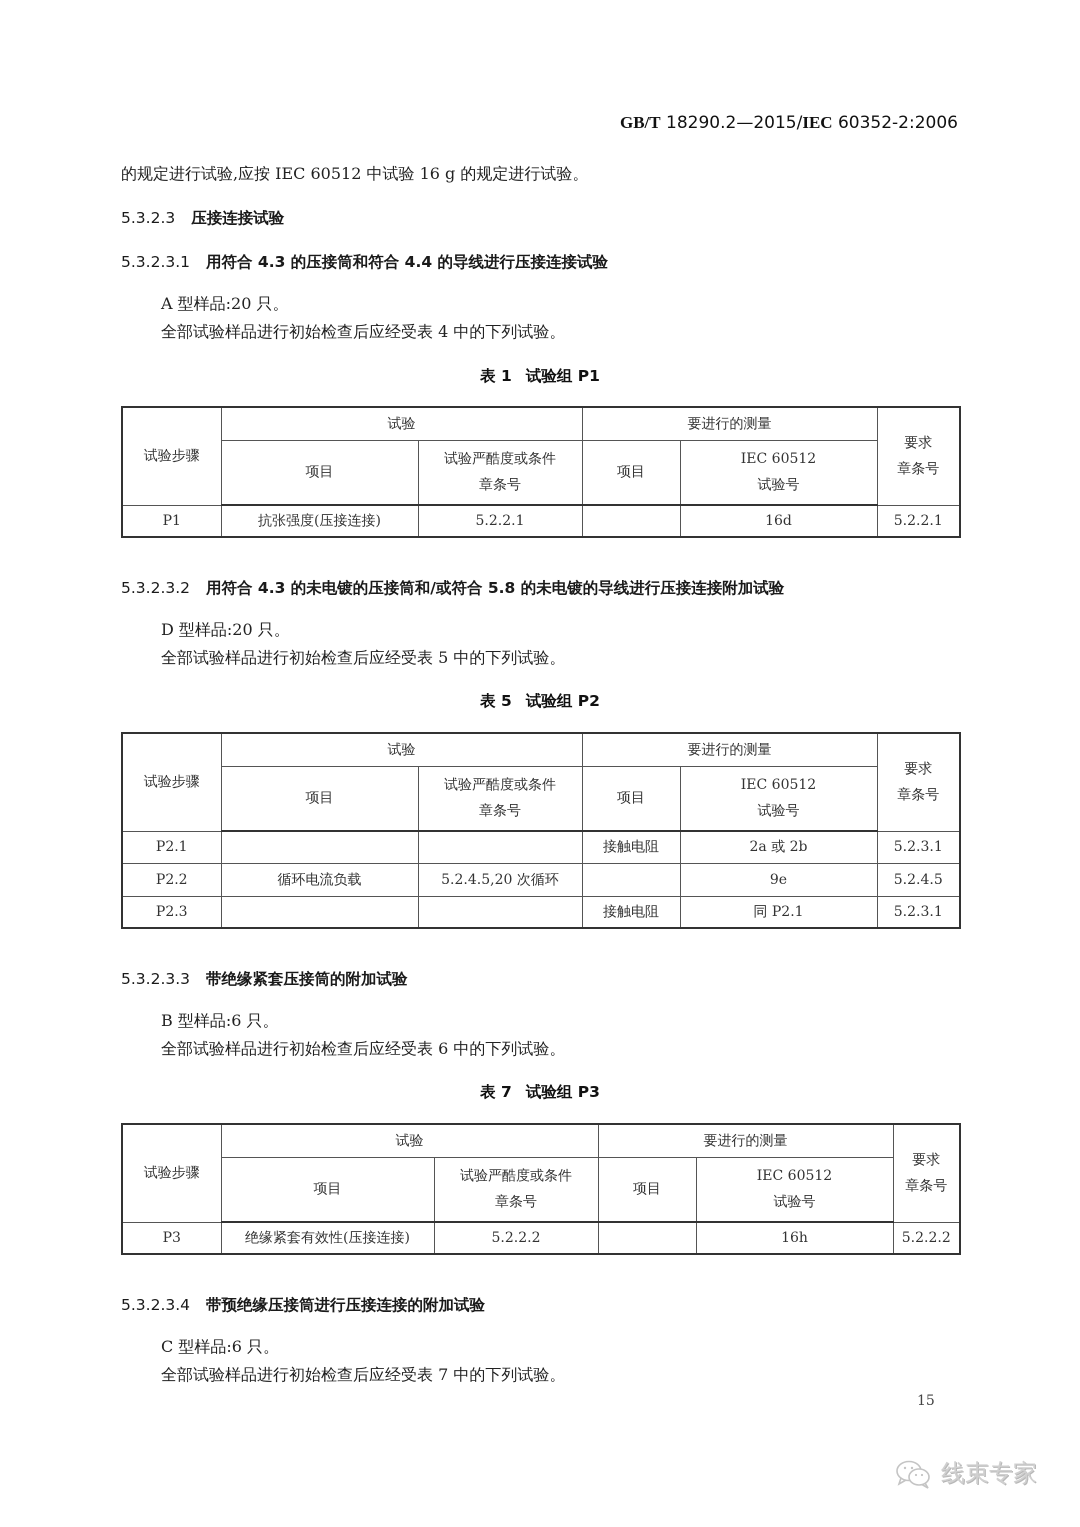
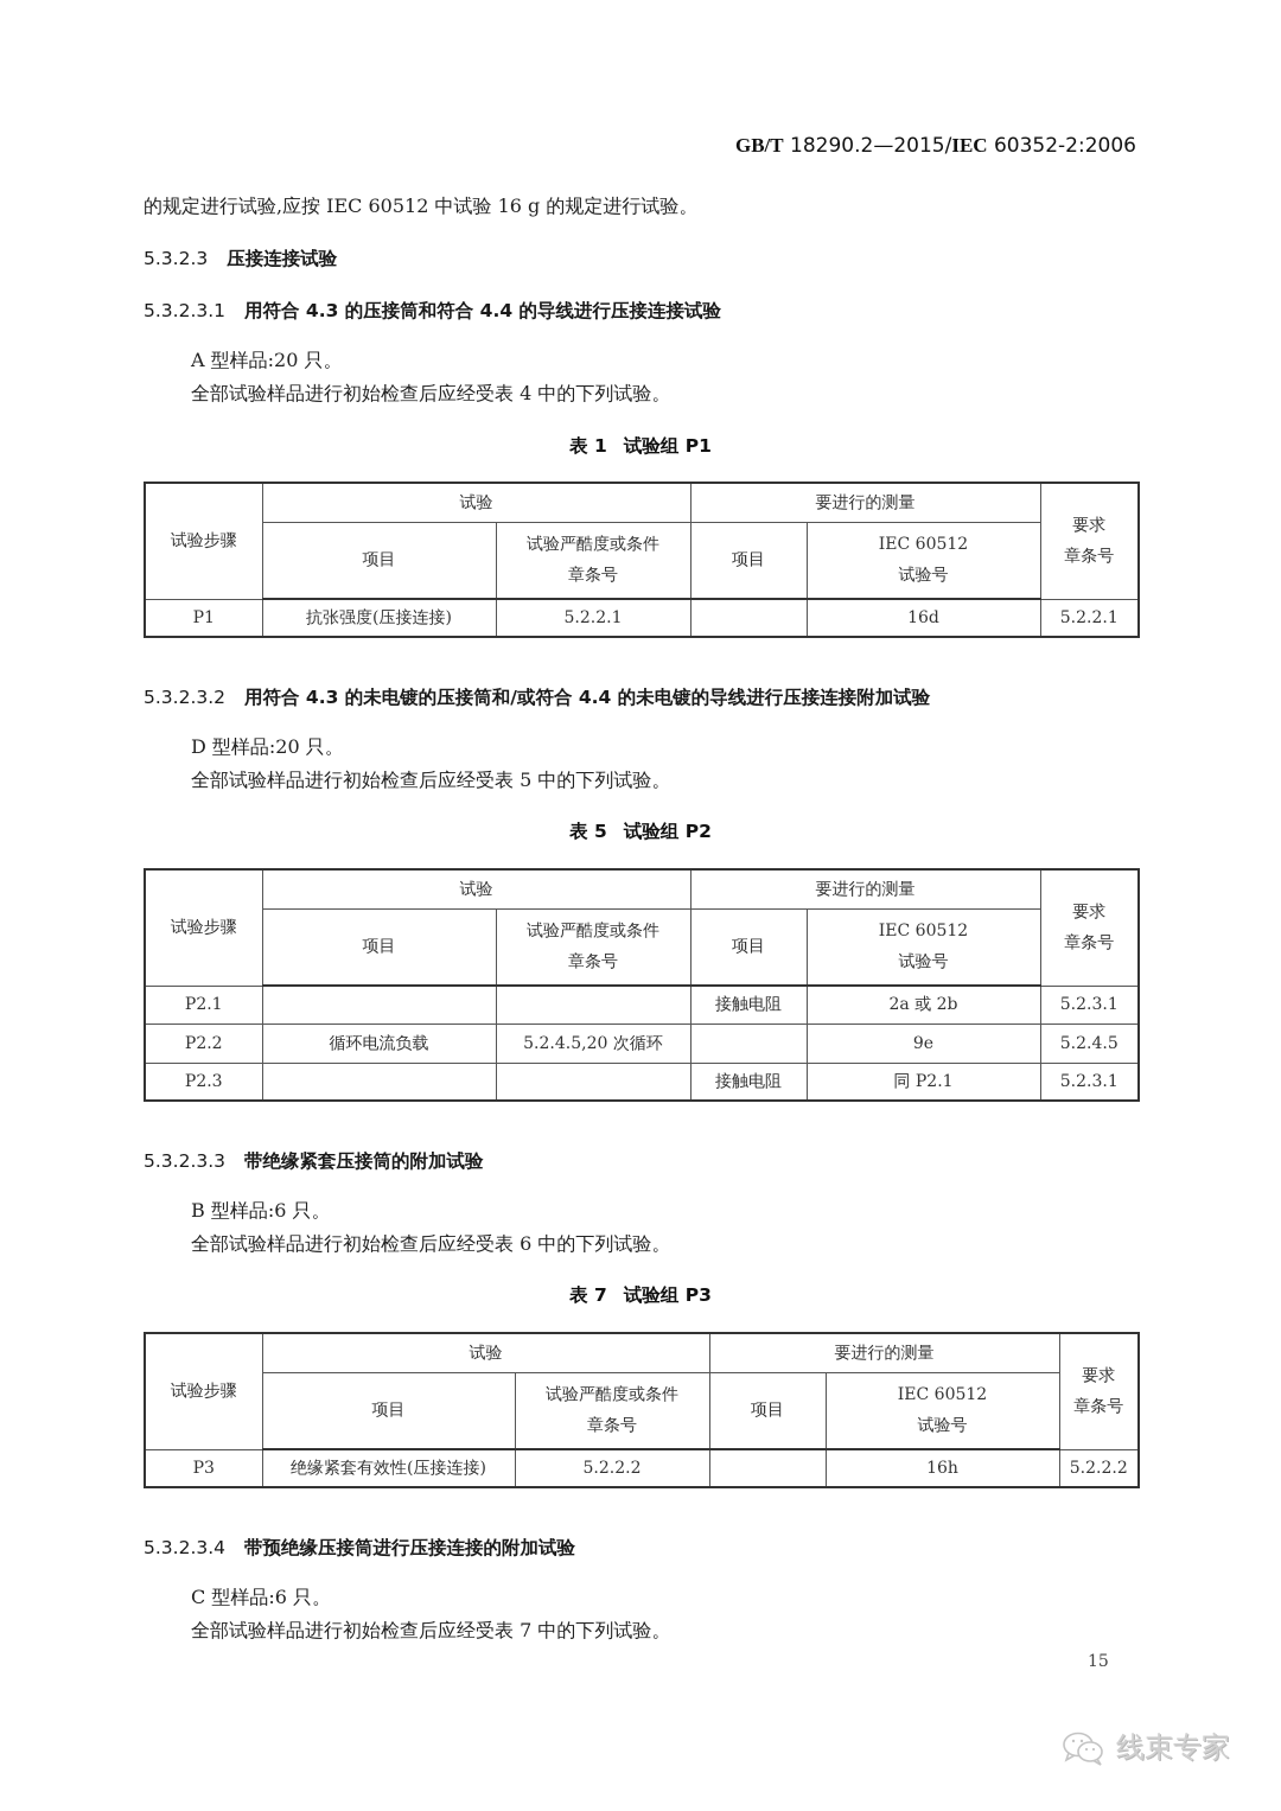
  GB/T 18290.2—2015/IEC 60352-2:2006
  的规定进行试验,应按 IEC 60512 中试验 16 g 的规定进行试验。
  5.3.2.3 压接连接试验
  5.3.2.3.1 用符合 4.3 的压接筒和符合 4.4 的导线进行压接连接试验
  A 型样品:20 只。
  全部试验样品进行初始检查后应经受表 4 中的下列试验。
  表 1 试验组 P1
  试验步骤	试验	要进行的测量	要求章条号
  项目	试验严酷度或条件章条号	项目	IEC 60512试验号
  P1	抗张强度(压接连接)	5.2.2.1		16d	5.2.2.1
- 5.3.2.3.2 用符合 4.3 的未电镀的压接筒和/或符合 5.8 的未电镀的导线进行压接连接附加试验
+ 5.3.2.3.2 用符合 4.3 的未电镀的压接筒和/或符合 4.4 的未电镀的导线进行压接连接附加试验
  D 型样品:20 只。
  全部试验样品进行初始检查后应经受表 5 中的下列试验。
  表 5 试验组 P2
  试验步骤	试验	要进行的测量	要求章条号
  项目	试验严酷度或条件章条号	项目	IEC 60512试验号
  P2.1			接触电阻	2a 或 2b	5.2.3.1
  P2.2	循环电流负载	5.2.4.5,20 次循环		9e	5.2.4.5
  P2.3			接触电阻	同 P2.1	5.2.3.1
  5.3.2.3.3 带绝缘紧套压接筒的附加试验
  B 型样品:6 只。
  全部试验样品进行初始检查后应经受表 6 中的下列试验。
  表 7 试验组 P3
  试验步骤	试验	要进行的测量	要求章条号
  项目	试验严酷度或条件章条号	项目	IEC 60512试验号
  P3	绝缘紧套有效性(压接连接)	5.2.2.2		16h	5.2.2.2
  5.3.2.3.4 带预绝缘压接筒进行压接连接的附加试验
  C 型样品:6 只。
  全部试验样品进行初始检查后应经受表 7 中的下列试验。
  15
  线束专家
